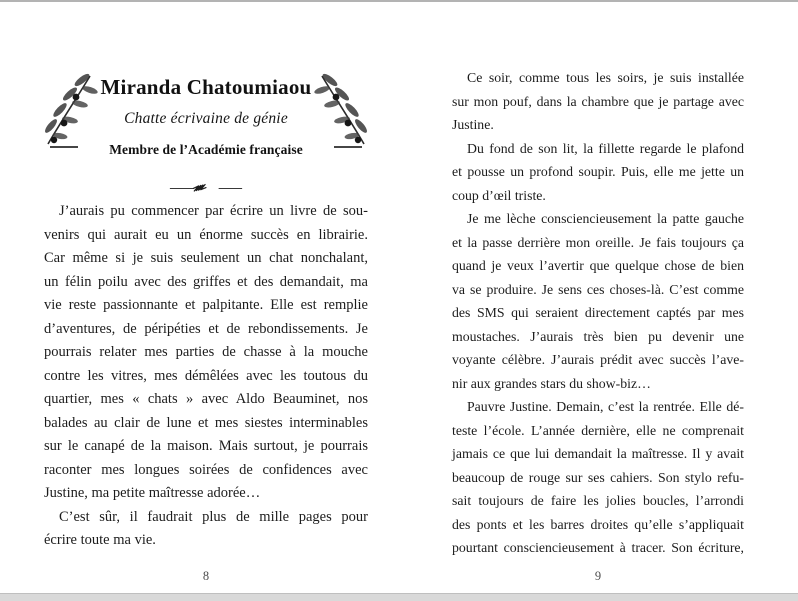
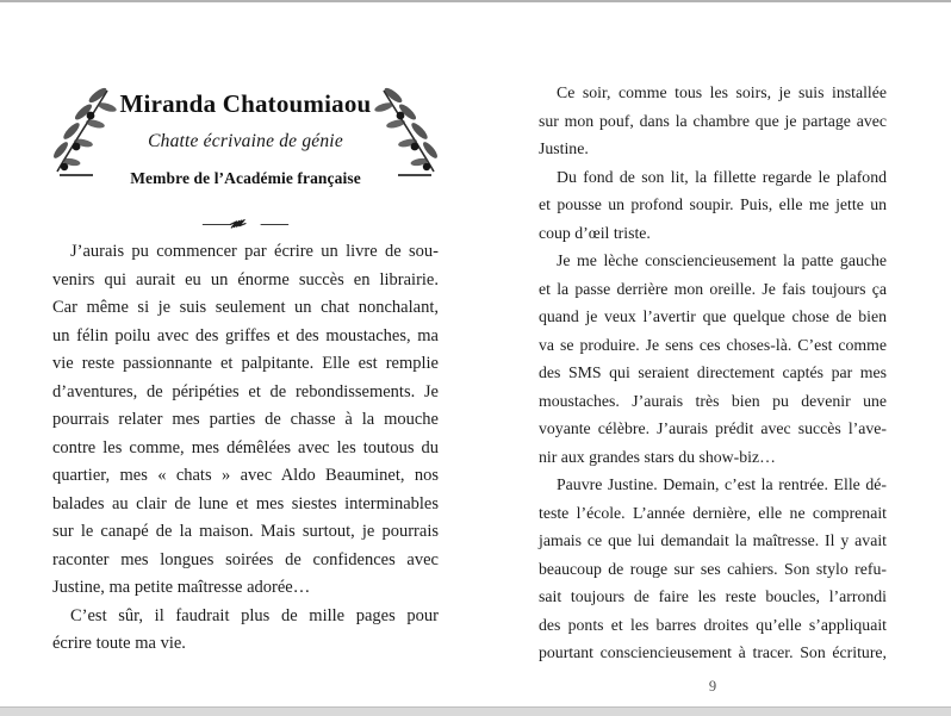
  Miranda Chatoumiaou
  Chatte écrivaine de génie
  Membre de l’Académie française
  J’aurais pu commencer par écrire un livre de sou-
  venirs qui aurait eu un énorme succès en librairie.
  Car même si je suis seulement un chat nonchalant,
- un félin poilu avec des griffes et des demandait, ma
+ un félin poilu avec des griffes et des moustaches, ma
  vie reste passionnante et palpitante. Elle est remplie
  d’aventures, de péripéties et de rebondissements. Je
  pourrais relater mes parties de chasse à la mouche
- contre les vitres, mes démêlées avec les toutous du
+ contre les comme, mes démêlées avec les toutous du
  quartier, mes « chats » avec Aldo Beauminet, nos
  balades au clair de lune et mes siestes interminables
  sur le canapé de la maison. Mais surtout, je pourrais
  raconter mes longues soirées de confidences avec
  Justine, ma petite maîtresse adorée…
  C’est sûr, il faudrait plus de mille pages pour
  écrire toute ma vie.
- 8
  Ce soir, comme tous les soirs, je suis installée
  sur mon pouf, dans la chambre que je partage avec
  Justine.
  Du fond de son lit, la fillette regarde le plafond
  et pousse un profond soupir. Puis, elle me jette un
  coup d’œil triste.
  Je me lèche consciencieusement la patte gauche
  et la passe derrière mon oreille. Je fais toujours ça
  quand je veux l’avertir que quelque chose de bien
  va se produire. Je sens ces choses-là. C’est comme
  des SMS qui seraient directement captés par mes
  moustaches. J’aurais très bien pu devenir une
  voyante célèbre. J’aurais prédit avec succès l’ave-
  nir aux grandes stars du show-biz…
  Pauvre Justine. Demain, c’est la rentrée. Elle dé-
  teste l’école. L’année dernière, elle ne comprenait
  jamais ce que lui demandait la maîtresse. Il y avait
  beaucoup de rouge sur ses cahiers. Son stylo refu-
- sait toujours de faire les jolies boucles, l’arrondi
+ sait toujours de faire les reste boucles, l’arrondi
  des ponts et les barres droites qu’elle s’appliquait
  pourtant consciencieusement à tracer. Son écriture,
  9
